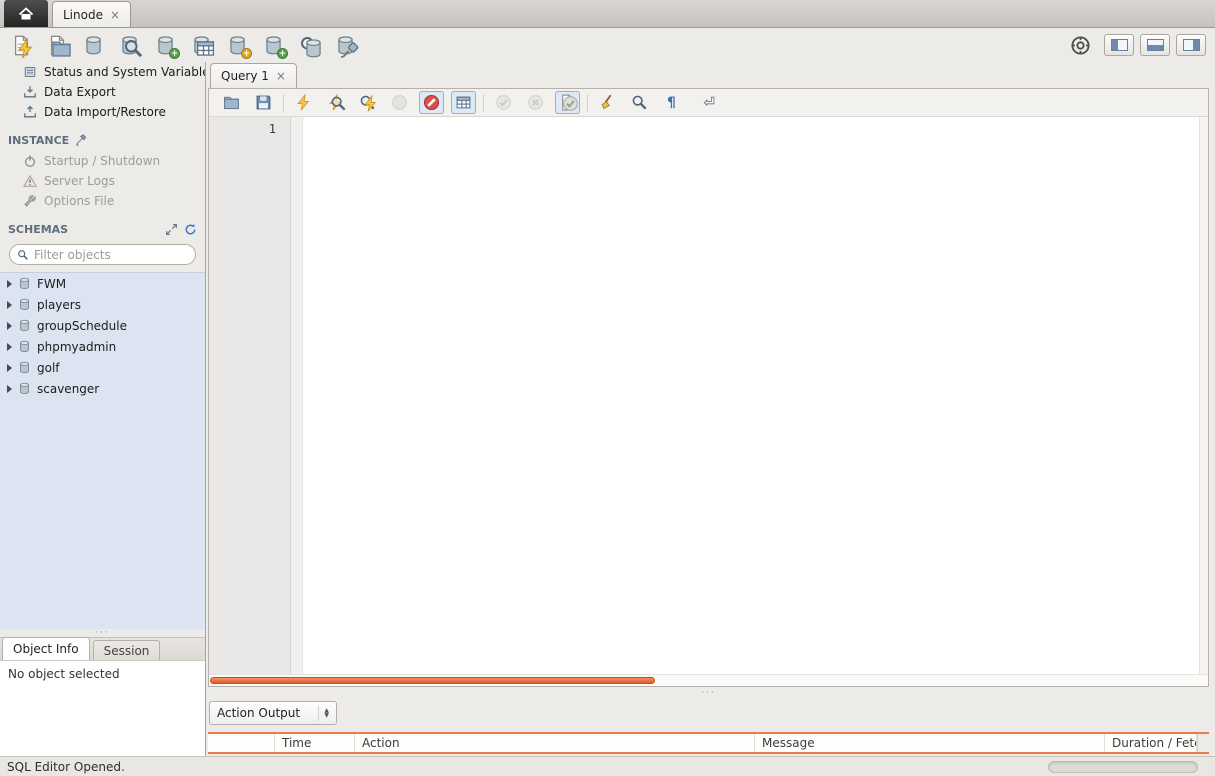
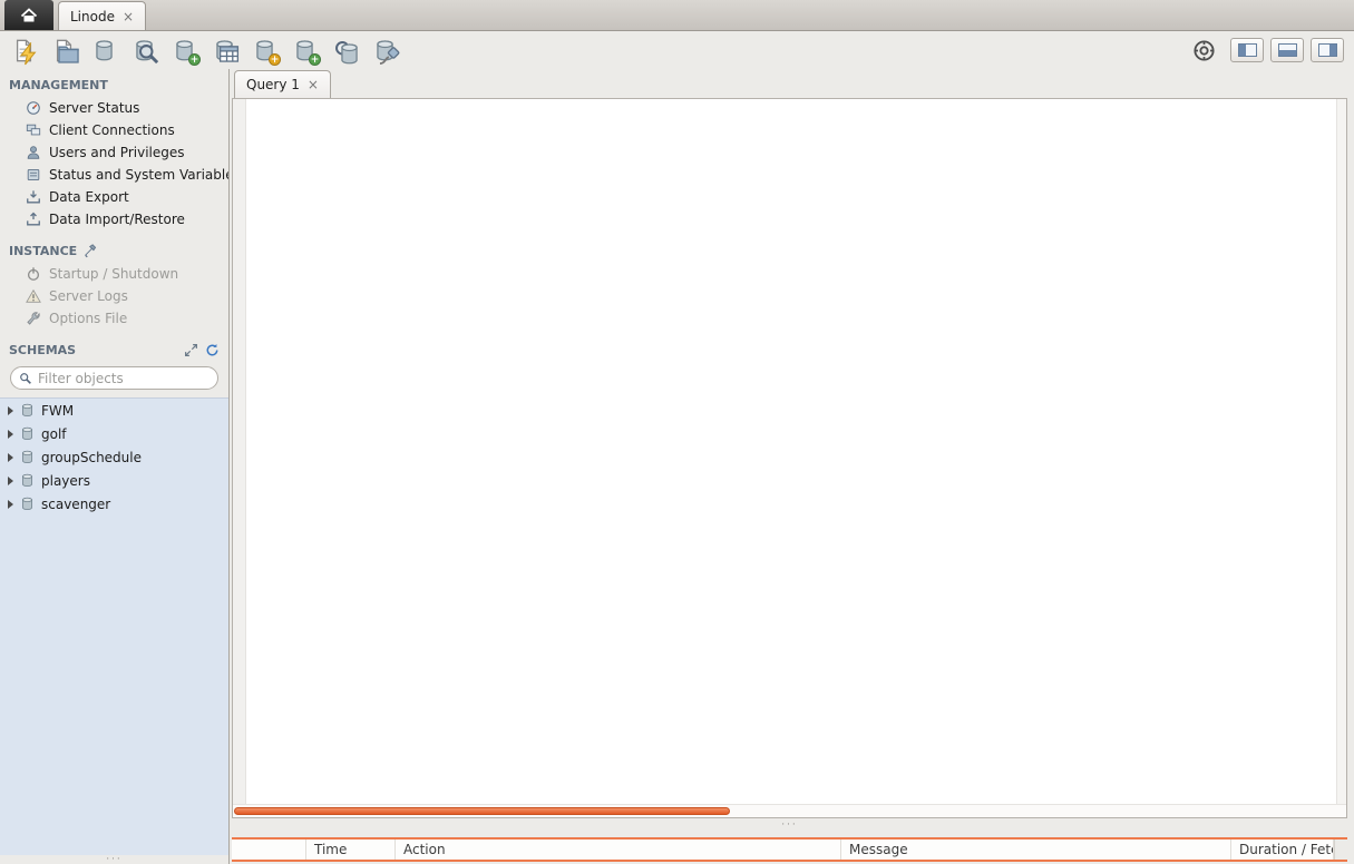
  Linode
  ×
  +
  +
  +
+ MANAGEMENT
+ Server Status
+ Client Connections
+ Users and Privileges
  Status and System Variabl
  Data Export
  Data Import/Restore
  INSTANCE
  Startup / Shutdown
  Server Logs
  Options File
  SCHEMAS
  Filter objects
  FWM
- players
+ golf
  groupSchedule
- phpmyadmin
- golf
+ players
  scavenger
  ···
- Object Info
- Session
- No object selected
  Query 1
  ×
- ¶
- ⏎
- 1
  ···
- Action Output
  Time
  Action
  Message
  Duration / Fet
- SQL Editor Opened.
